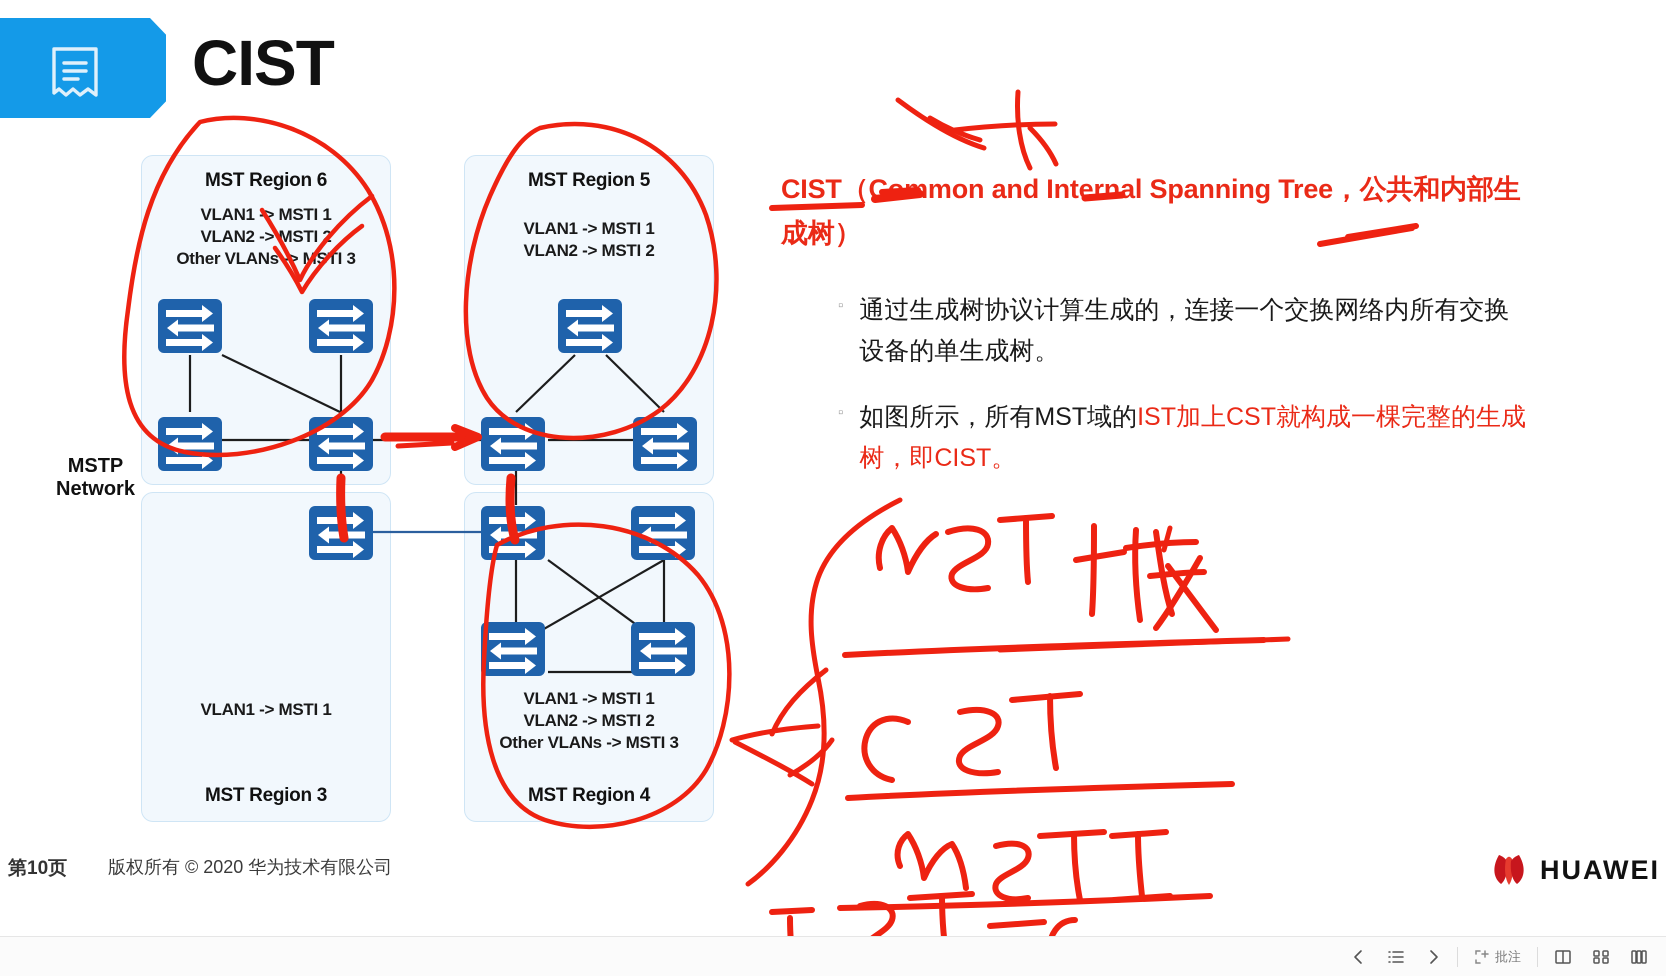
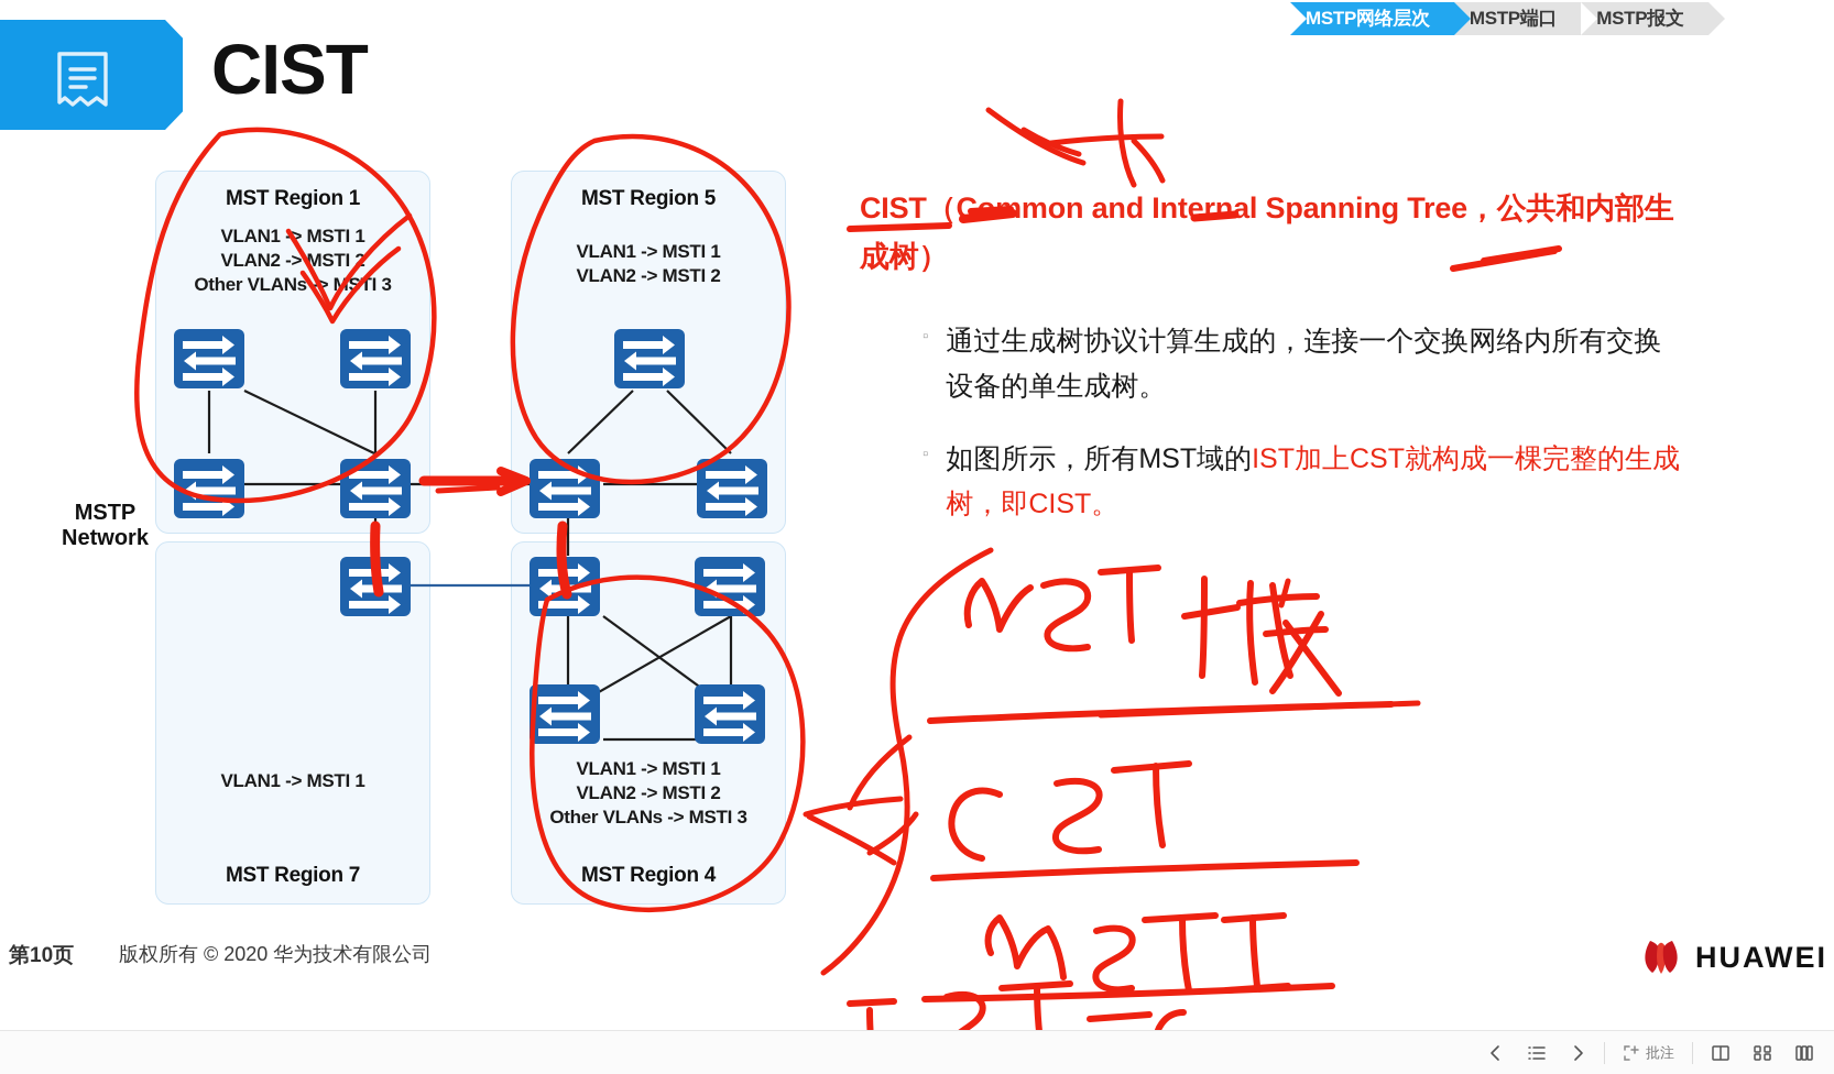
+ MSTP网络层次
+ MSTP端口
+ MSTP报文
  CIST
  MSTP
  Network
- MST Region 6
+ MST Region 1
  VLAN1 -> MSTI 1
  VLAN2 -> MSTI
  Other VLANs -> MSTI 3
  MST Region 5
  VLAN1 -> MSTI 1
  VLAN2 -> MSTI 2
  VLAN1 -> MSTI 1
- MST Region 3
+ MST Region 7
  VLAN1 -> MSTI 1
  VLAN2 -> MSTI 2
  Other VLANs -> MSTI 3
  MST Region 4
  CIST（Cmon and Internal Spanning Tree，公共和内部生
  成树）
  ▫
  通过生成树协议计算生成的，连接一个交换网络内所有交换设备的单生成树。
  ▫
  如图所示，所有MST域的IST加上CST就构成一棵完整的生成树，即CIST。
  第10页
  版权所有 © 2020 华为技术有限公司
  HUAWEI
  批注
